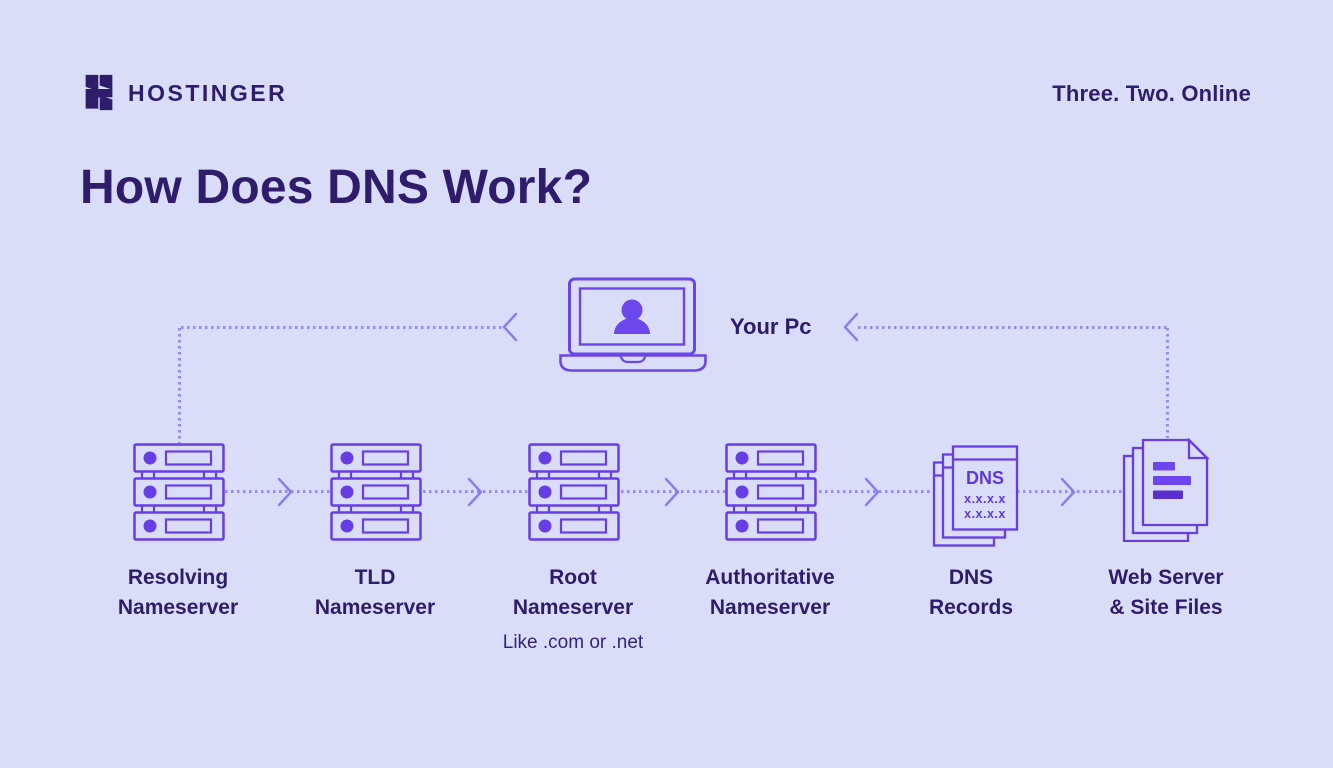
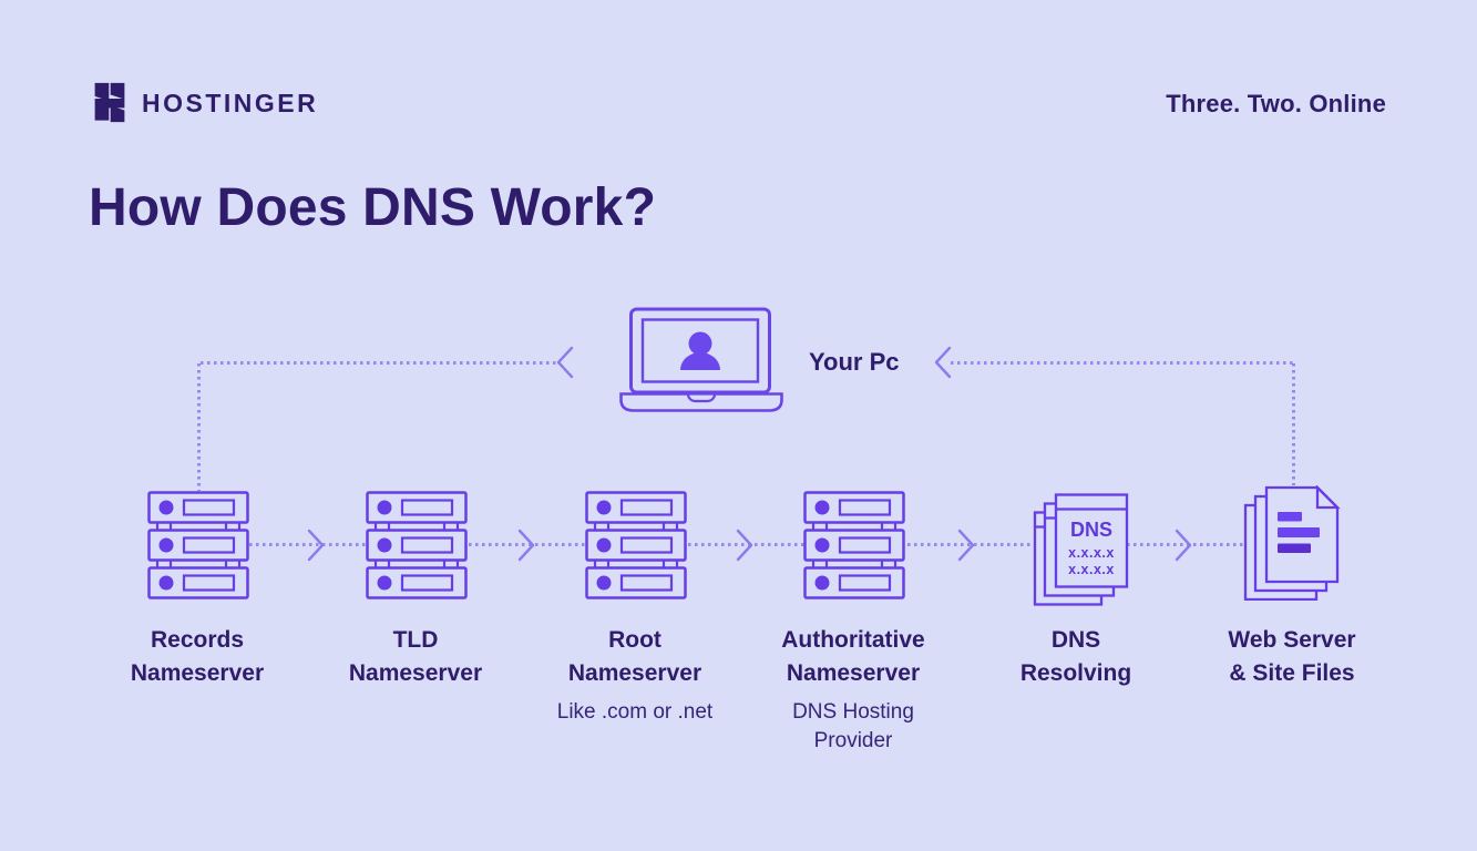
  HOSTINGER
  Three. Two. Online
  How Does DNS Work?
  Your Pc
  DNS
  x.x.x.x
  x.x.x.x
- Resolving
+ Records
  Nameserver
  TLD
  Nameserver
  Root
  Nameserver
  Like .com or .net
  Authoritative
  Nameserver
+ DNS Hosting
+ Provider
  DNS
- Records
+ Resolving
  Web Server
  & Site Files
